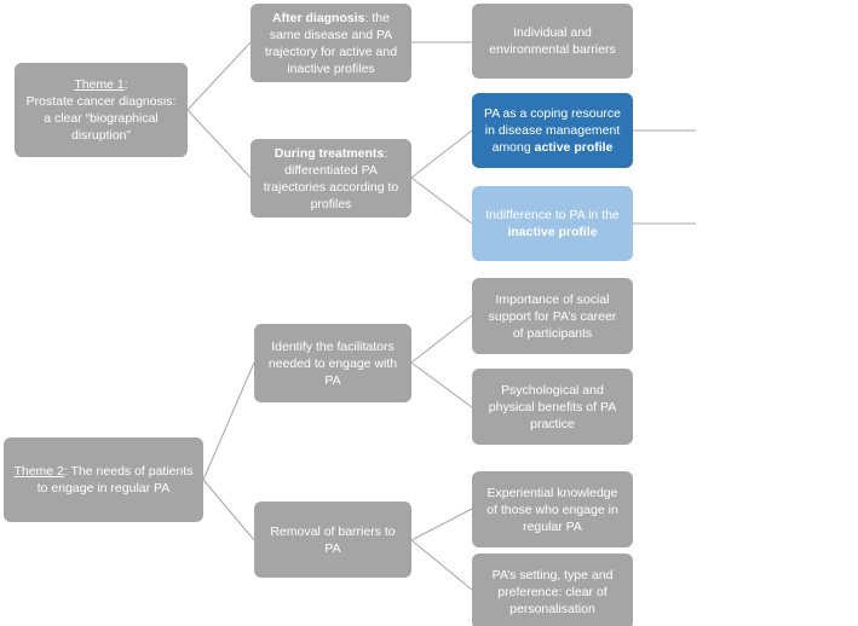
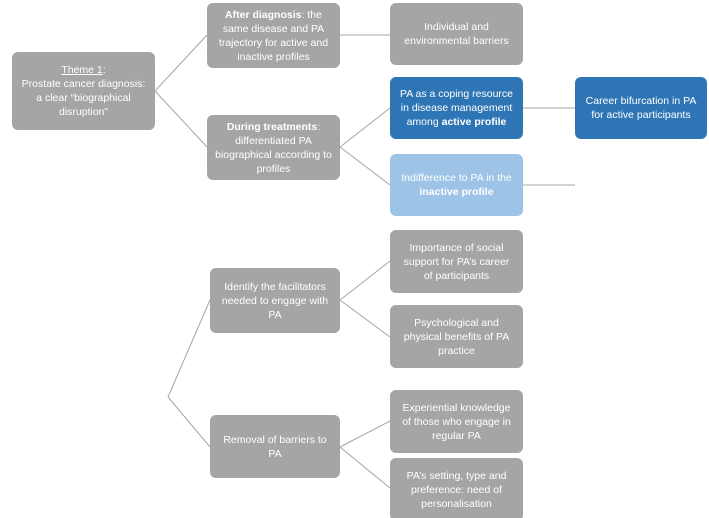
  Theme 1:
  Prostate cancer diagnosis: a clear “biographical disruption”
  After diagnosis: the same disease and PA trajectory for active and inactive profiles
- During treatments: differentiated PA trajectories according to profiles
+ During treatments: differentiated PA biographical according to profiles
  Individual and environmental barriers
  PA as a coping resource in disease management among active profile
+ Career bifurcation in PA for active participants
  Indifference to PA in the inactive profile
- Theme 2: The needs of patients to engage in regular PA
  Identify the facilitators needed to engage with PA
  Removal of barriers to PA
  Importance of social support for PA’s career of participants
  Psychological and physical benefits of PA practice
  Experiential knowledge of those who engage in regular PA
- PA’s setting, type and preference: clear of personalisation
+ PA’s setting, type and preference: need of personalisation
